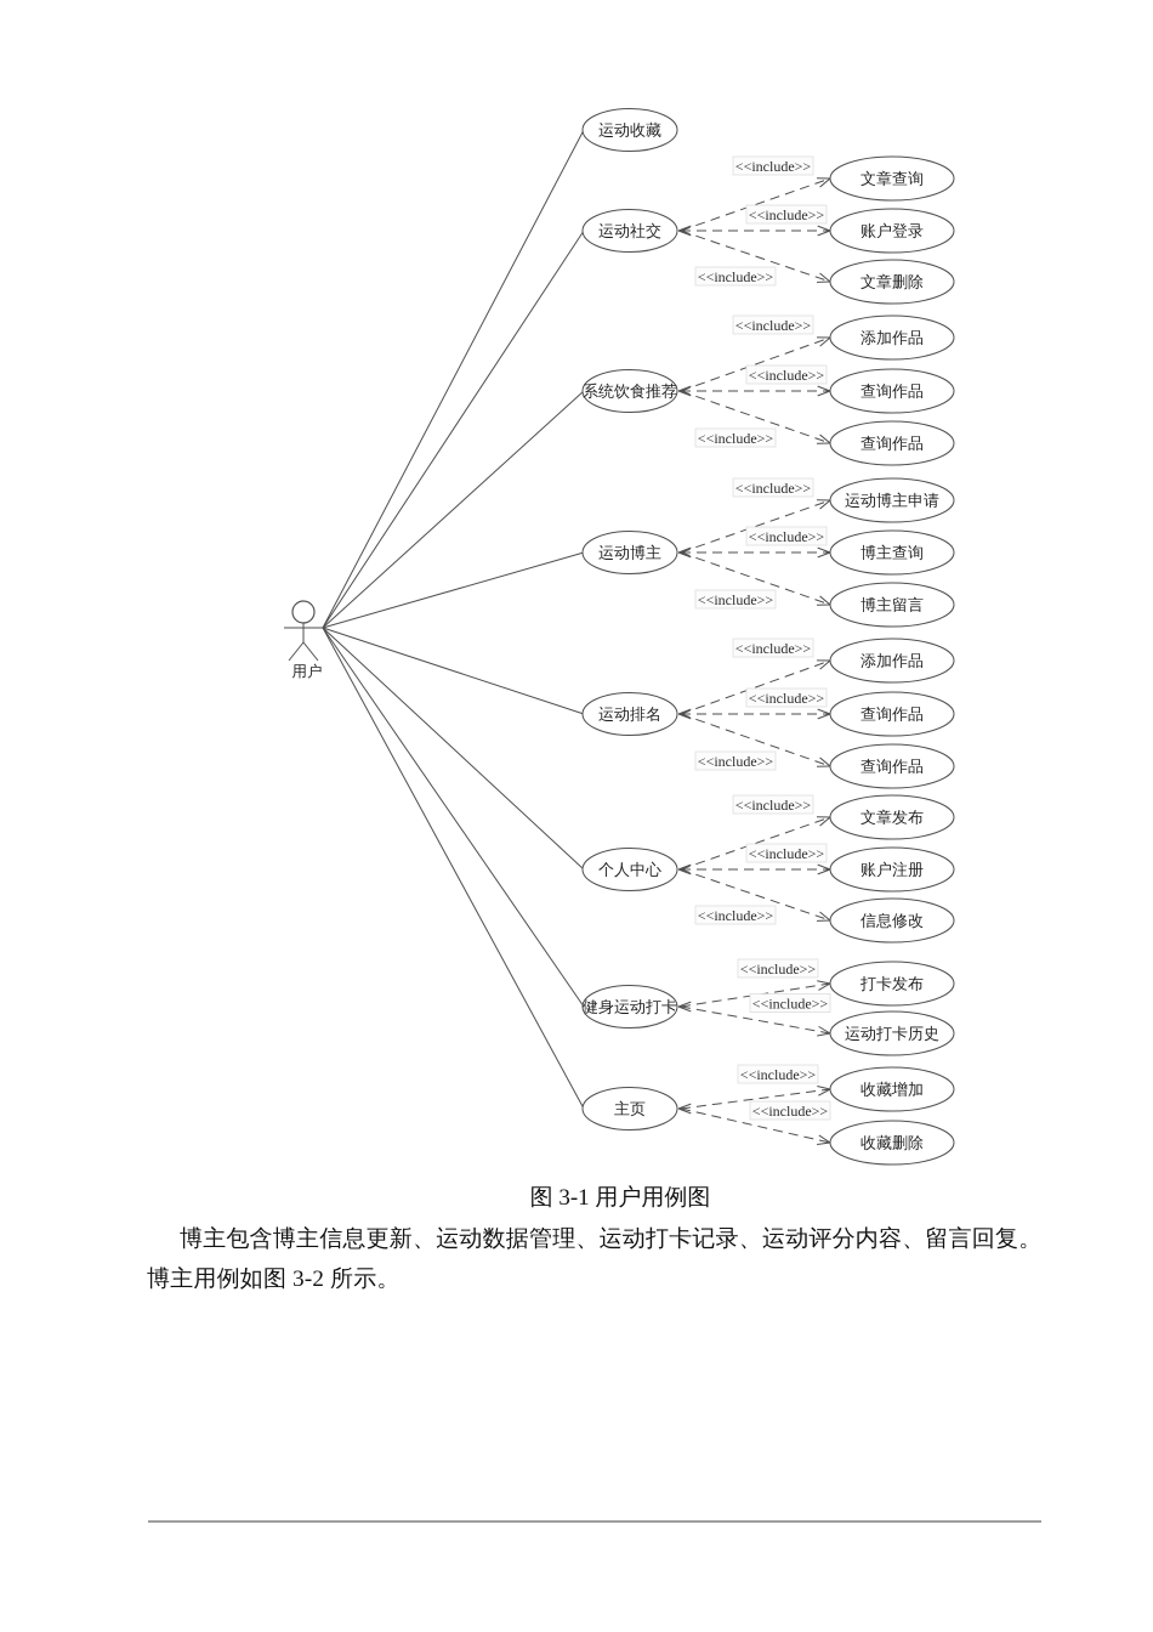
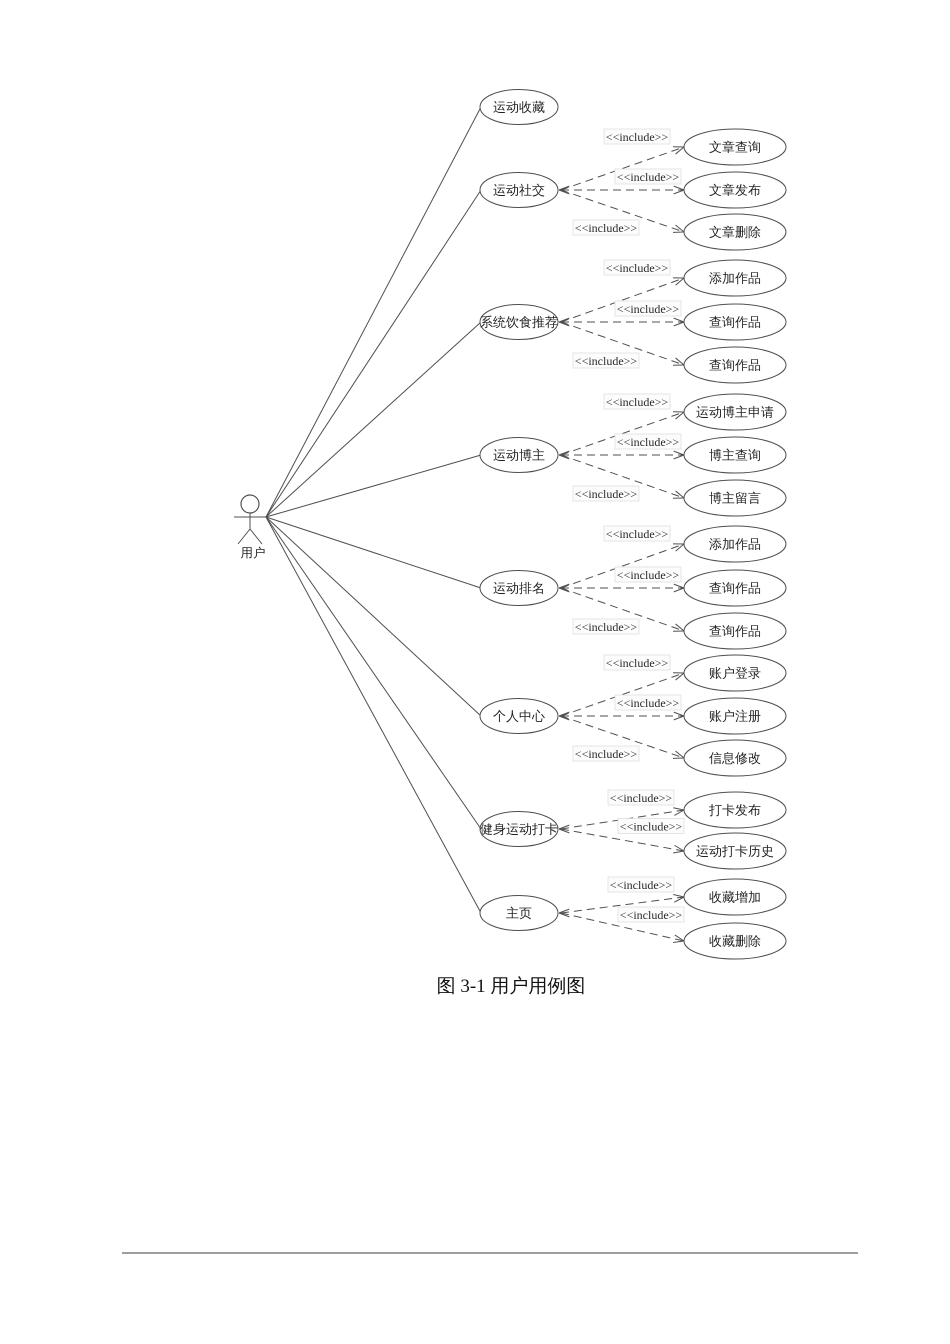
  用户
  运动收藏
  <<include>>
  <<include>>
  <<include>>
  运动社交
  文章查询
- 账户登录
+ 文章发布
  文章删除
  <<include>>
  <<include>>
  <<include>>
  系统饮食推荐
  添加作品
  查询作品
  查询作品
  <<include>>
  <<include>>
  <<include>>
  运动博主
  运动博主申请
  博主查询
  博主留言
  <<include>>
  <<include>>
  <<include>>
  运动排名
  添加作品
  查询作品
  查询作品
  <<include>>
  <<include>>
  <<include>>
  个人中心
- 文章发布
+ 账户登录
  账户注册
  信息修改
  <<include>>
  <<include>>
  健身运动打卡
  打卡发布
  运动打卡历史
  <<include>>
  <<include>>
  主页
  收藏增加
  收藏删除
  图 3-1 用户用例图
- 博主包含博主信息更新、运动数据管理、运动打卡记录、运动评分内容、留言回复。博主用例如图 3-2 所示。
